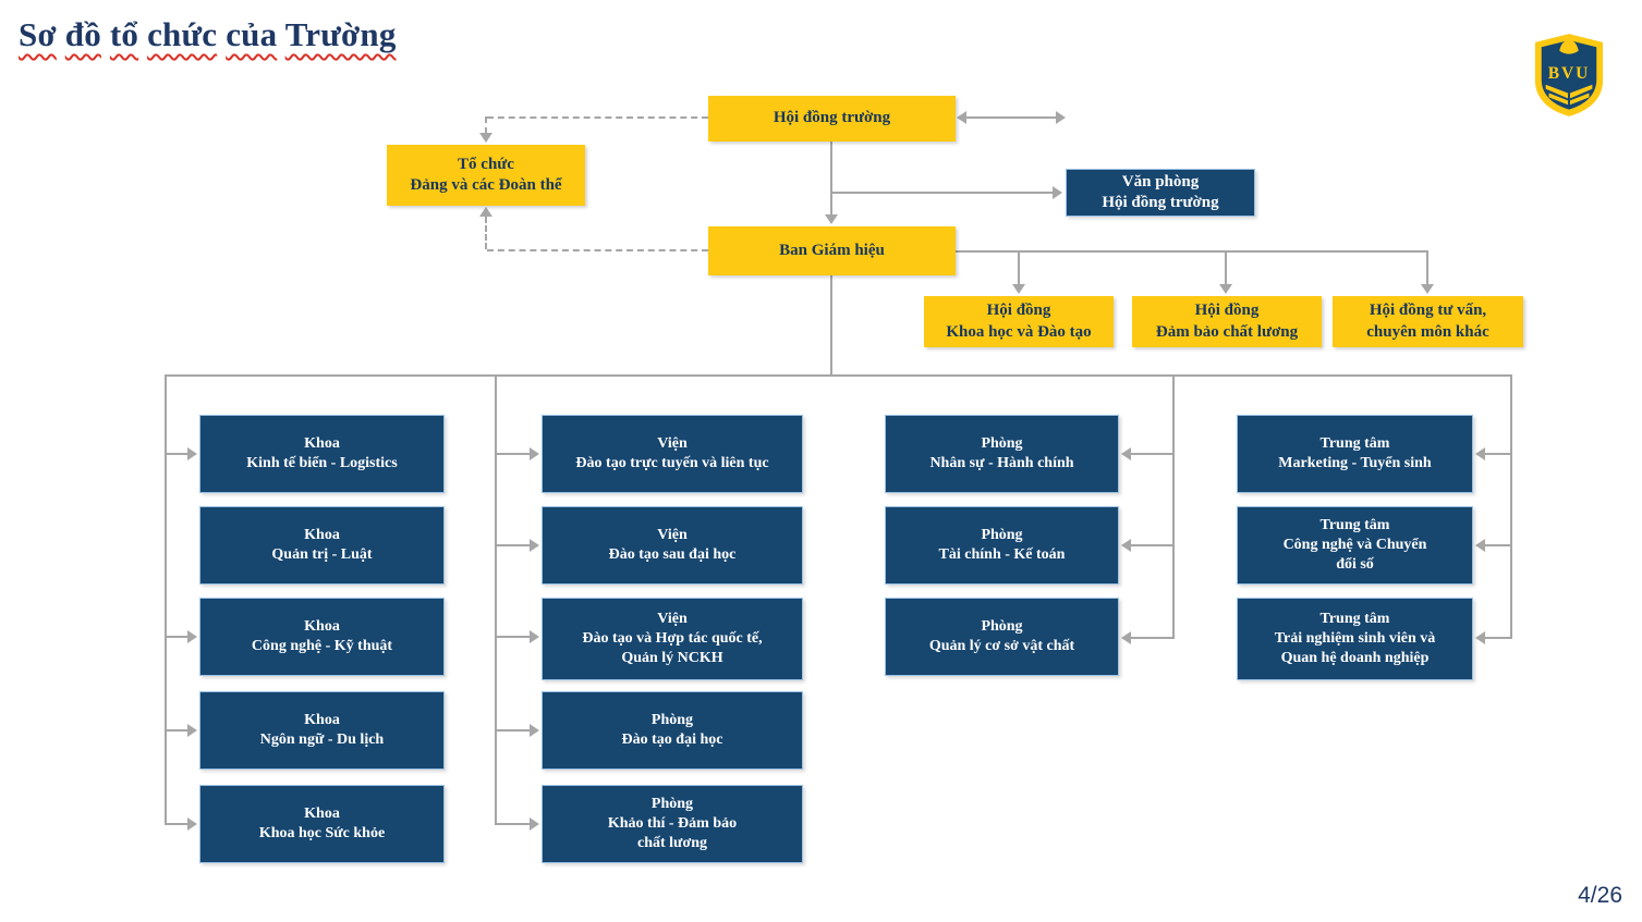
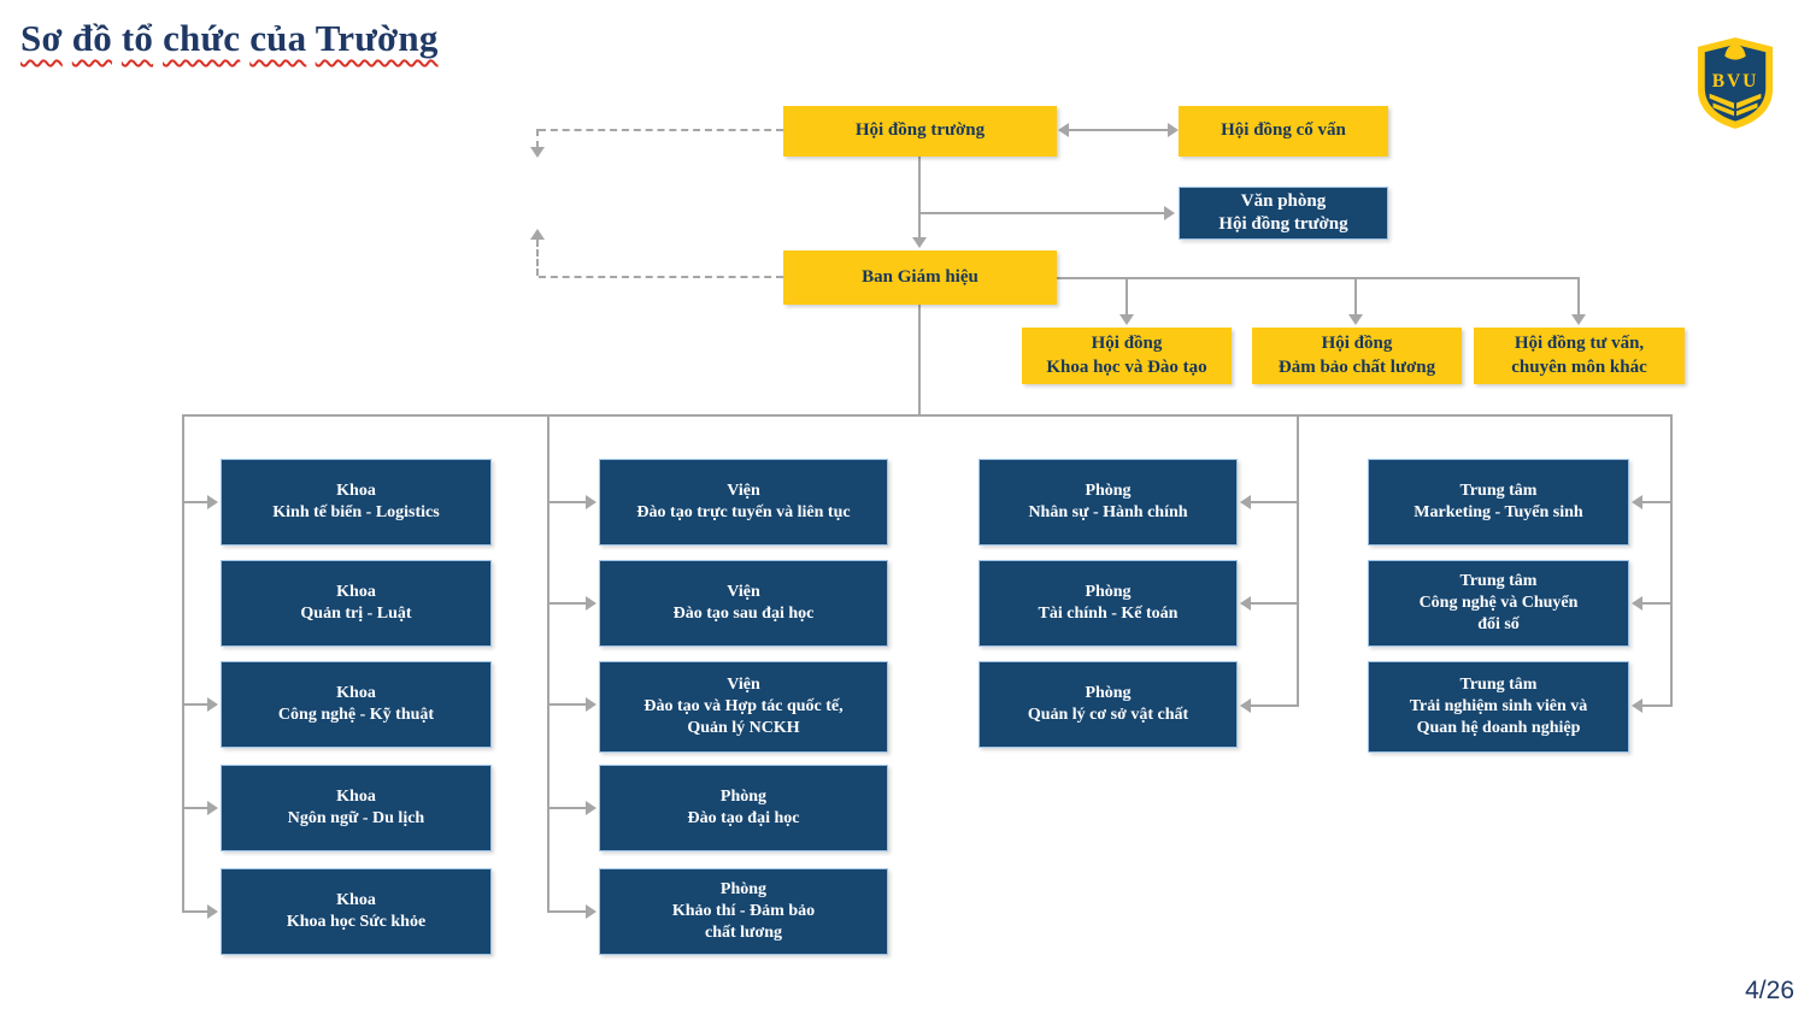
  Sơ đồ tổ chức của Trường
  BVU
  Hội đồng trường
+ Hội đồng cố vấn
  Văn phòng
  Hội đồng trường
- Tổ chức
- Đảng và các Đoàn thể
  Ban Giám hiệu
  Hội đồng
  Khoa học và Đào tạo
  Hội đồng
  Đảm bảo chất lương
  Hội đồng tư vấn,
  chuyên môn khác
  Khoa
  Kinh tế biển - Logistics
  Khoa
  Quản trị - Luật
  Khoa
  Công nghệ - Kỹ thuật
  Khoa
  Ngôn ngữ - Du lịch
  Khoa
  Khoa học Sức khỏe
  Viện
  Đào tạo trực tuyến và liên tục
  Viện
  Đào tạo sau đại học
  Viện
  Đào tạo và Hợp tác quốc tế,
  Quản lý NCKH
  Phòng
  Đào tạo đại học
  Phòng
  Khảo thí - Đảm bảo
  chất lương
  Phòng
  Nhân sự - Hành chính
  Phòng
  Tài chính - Kế toán
  Phòng
  Quản lý cơ sở vật chất
  Trung tâm
  Marketing - Tuyển sinh
  Trung tâm
  Công nghệ và Chuyển
  đổi số
  Trung tâm
  Trải nghiệm sinh viên và
  Quan hệ doanh nghiệp
  4/26
